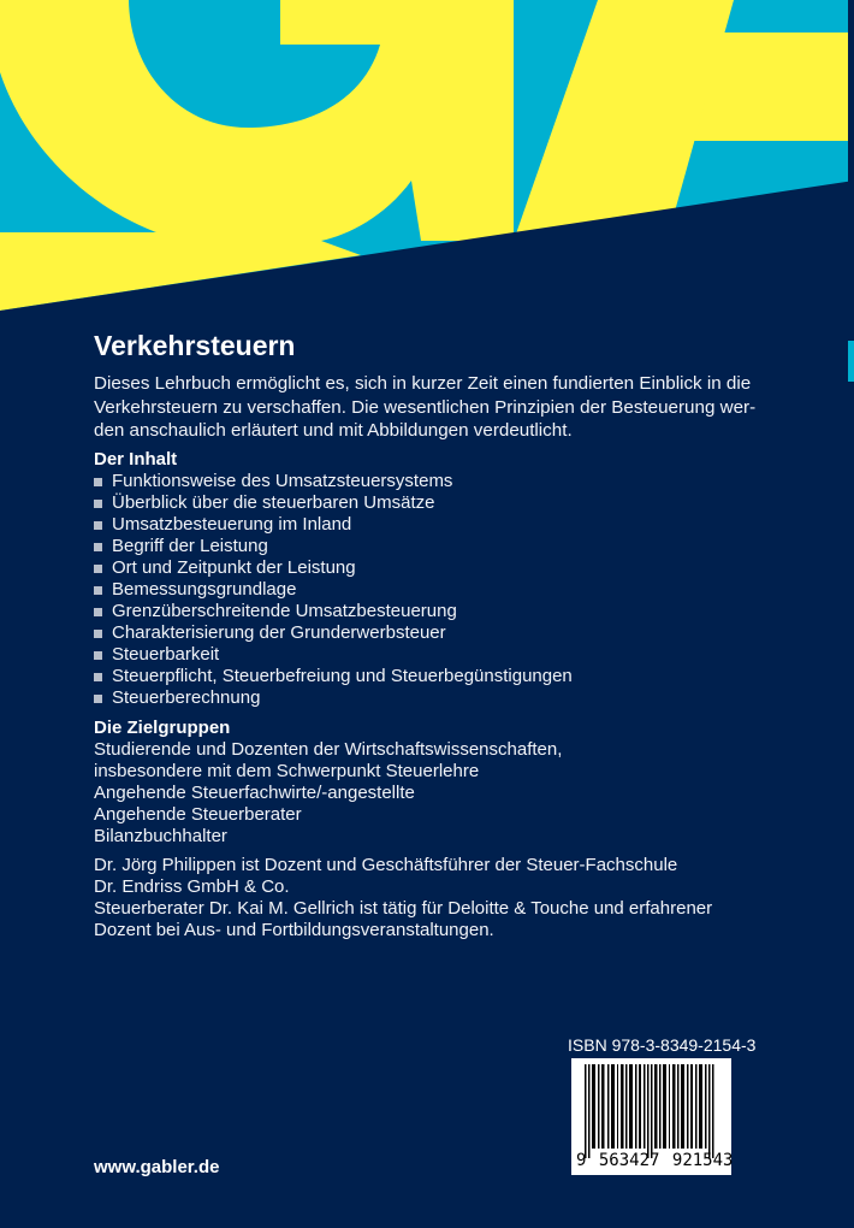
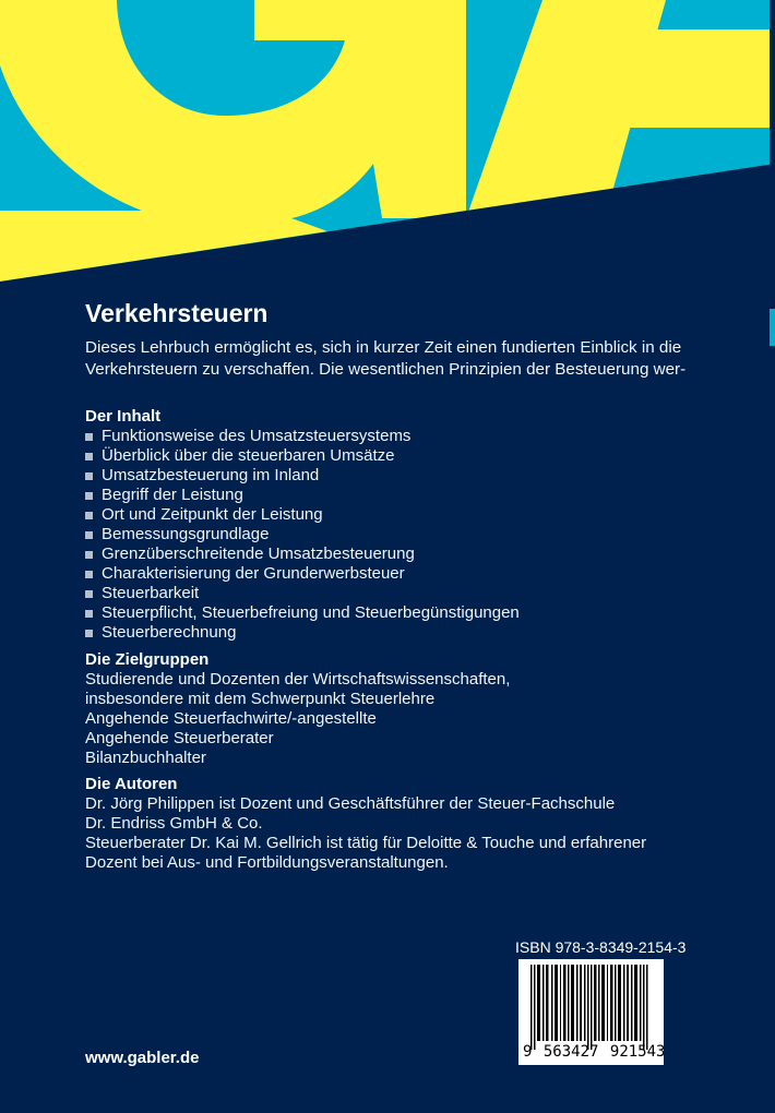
  Verkehrsteuern
  Dieses Lehrbuch ermöglicht es, sich in kurzer Zeit einen fundierten Einblick in die
  Verkehrsteuern zu verschaffen. Die wesentlichen Prinzipien der Besteuerung wer-
- den anschaulich erläutert und mit Abbildungen verdeutlicht.
  Der Inhalt
  Funktionsweise des Umsatzsteuersystems
  Überblick über die steuerbaren Umsätze
  Umsatzbesteuerung im Inland
  Begriff der Leistung
  Ort und Zeitpunkt der Leistung
  Bemessungsgrundlage
  Grenzüberschreitende Umsatzbesteuerung
  Charakterisierung der Grunderwerbsteuer
  Steuerbarkeit
  Steuerpflicht, Steuerbefreiung und Steuerbegünstigungen
  Steuerberechnung
  Die Zielgruppen
  Studierende und Dozenten der Wirtschaftswissenschaften,
  insbesondere mit dem Schwerpunkt Steuerlehre
  Angehende Steuerfachwirte/-angestellte
  Angehende Steuerberater
  Bilanzbuchhalter
+ Die Autoren
  Dr. Jörg Philippen ist Dozent und Geschäftsführer der Steuer-Fachschule
  Dr. Endriss GmbH & Co.
  Steuerberater Dr. Kai M. Gellrich ist tätig für Deloitte & Touche und erfahrener
  Dozent bei Aus- und Fortbildungsveranstaltungen.
  ISBN 978-3-8349-2154-3
  9 563427 921543
  www.gabler.de
